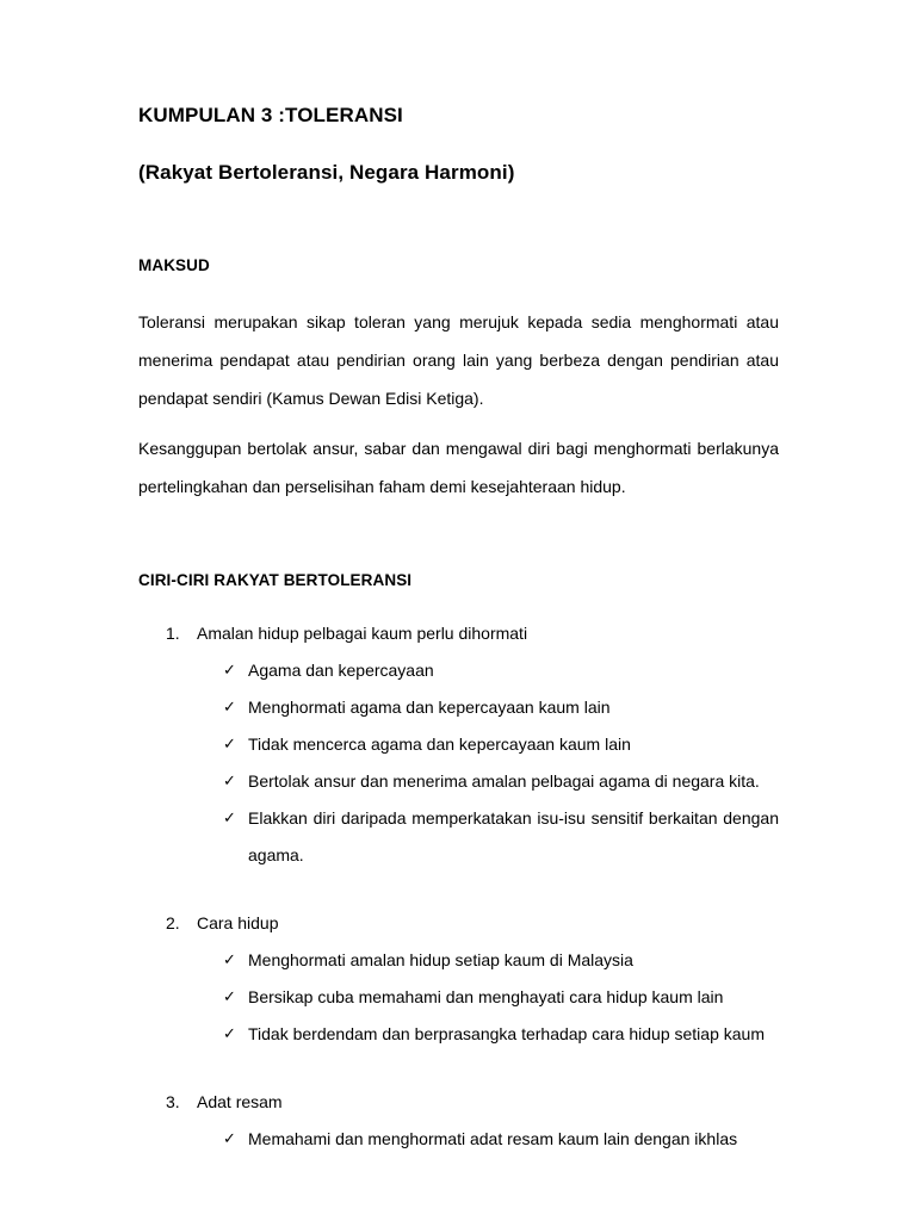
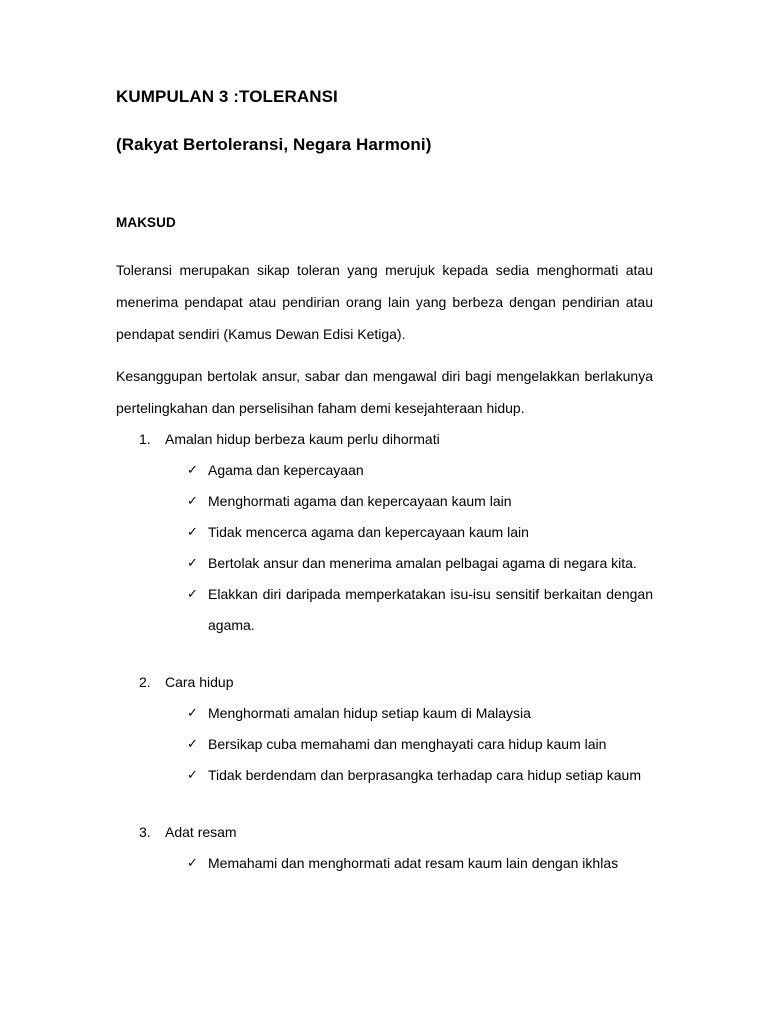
  KUMPULAN 3 :TOLERANSI
  (Rakyat Bertoleransi, Negara Harmoni)
  MAKSUD
  Toleransi merupakan sikap toleran yang merujuk kepada sedia menghormati atau menerima pendapat atau pendirian orang lain yang berbeza dengan pendirian atau pendapat sendiri (Kamus Dewan Edisi Ketiga).
- Kesanggupan bertolak ansur, sabar dan mengawal diri bagi menghormati berlakunya pertelingkahan dan perselisihan faham demi kesejahteraan hidup.
+ Kesanggupan bertolak ansur, sabar dan mengawal diri bagi mengelakkan berlakunya pertelingkahan dan perselisihan faham demi kesejahteraan hidup.
- CIRI-CIRI RAKYAT BERTOLERANSI
  1.
- Amalan hidup pelbagai kaum perlu dihormati
+ Amalan hidup berbeza kaum perlu dihormati
  ✓
  Agama dan kepercayaan
  ✓
  Menghormati agama dan kepercayaan kaum lain
  ✓
  Tidak mencerca agama dan kepercayaan kaum lain
  ✓
  Bertolak ansur dan menerima amalan pelbagai agama di negara kita.
  ✓
  Elakkan diri daripada memperkatakan isu-isu sensitif berkaitan dengan agama.
  2.
  Cara hidup
  ✓
  Menghormati amalan hidup setiap kaum di Malaysia
  ✓
  Bersikap cuba memahami dan menghayati cara hidup kaum lain
  ✓
  Tidak berdendam dan berprasangka terhadap cara hidup setiap kaum
  3.
  Adat resam
  ✓
  Memahami dan menghormati adat resam kaum lain dengan ikhlas
